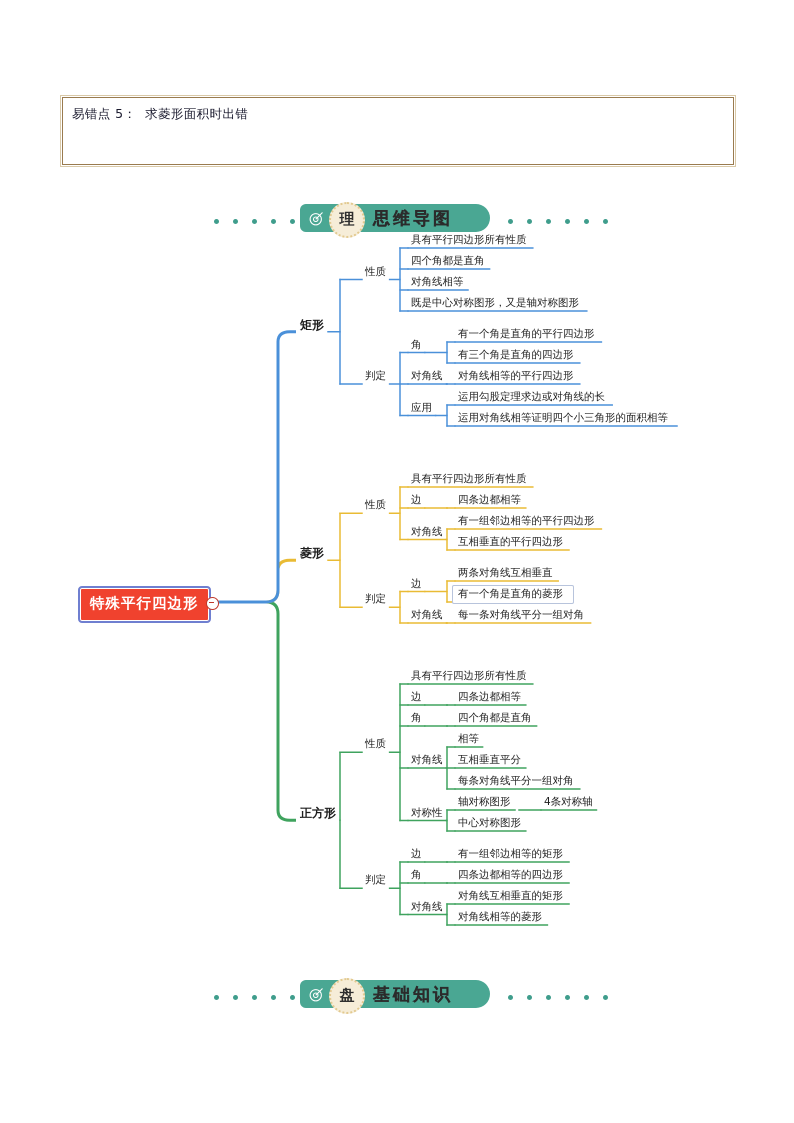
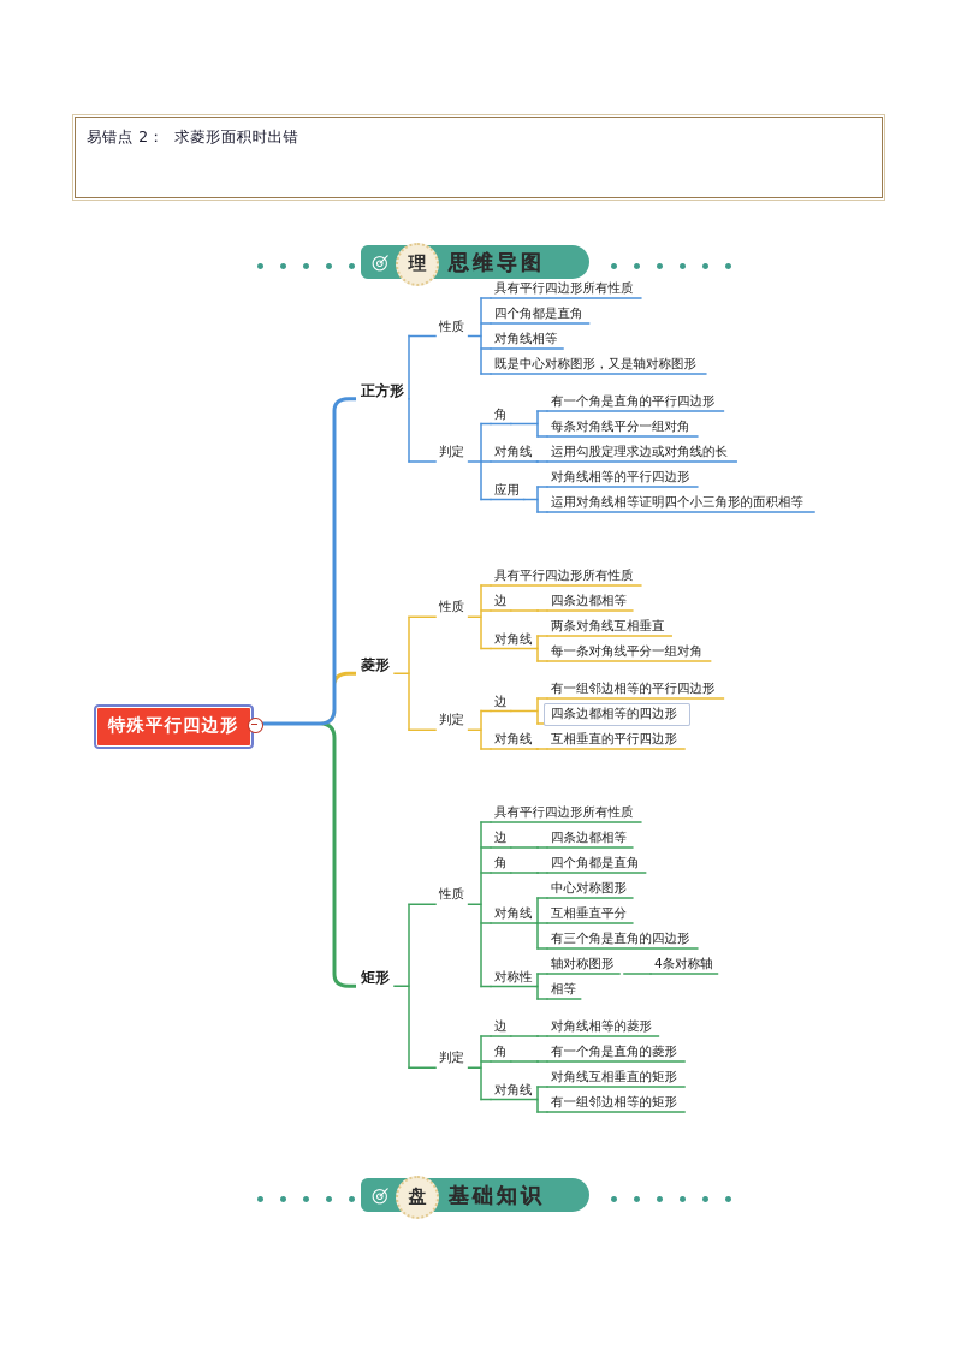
- 易错点 5： 求菱形面积时出错
+ 易错点 2： 求菱形面积时出错
  理
  思维导图
  盘
  基础知识
  具有平行四边形所有性质
  四个角都是直角
  对角线相等
  既是中心对称图形，又是轴对称图形
  性质
  有一个角是直角的平行四边形
- 有三个角是直角的四边形
+ 每条对角线平分一组对角
  角
- 对角线相等的平行四边形
+ 运用勾股定理求边或对角线的长
  对角线
- 运用勾股定理求边或对角线的长
+ 对角线相等的平行四边形
  运用对角线相等证明四个小三角形的面积相等
  应用
  判定
- 矩形
+ 正方形
  具有平行四边形所有性质
  四条边都相等
  边
- 有一组邻边相等的平行四边形
+ 两条对角线互相垂直
- 互相垂直的平行四边形
+ 每一条对角线平分一组对角
  对角线
  性质
- 两条对角线互相垂直
+ 有一组邻边相等的平行四边形
- 有一个角是直角的菱形
+ 四条边都相等的四边形
  边
- 每一条对角线平分一组对角
+ 互相垂直的平行四边形
  对角线
  判定
  菱形
  具有平行四边形所有性质
  四条边都相等
  边
  四个角都是直角
  角
- 相等
+ 中心对称图形
  互相垂直平分
- 每条对角线平分一组对角
+ 有三个角是直角的四边形
  对角线
  轴对称图形
  4条对称轴
- 中心对称图形
+ 相等
  对称性
  性质
- 有一组邻边相等的矩形
+ 对角线相等的菱形
  边
- 四条边都相等的四边形
+ 有一个角是直角的菱形
  角
  对角线互相垂直的矩形
- 对角线相等的菱形
+ 有一组邻边相等的矩形
  对角线
  判定
- 正方形
+ 矩形
  特殊平行四边形
